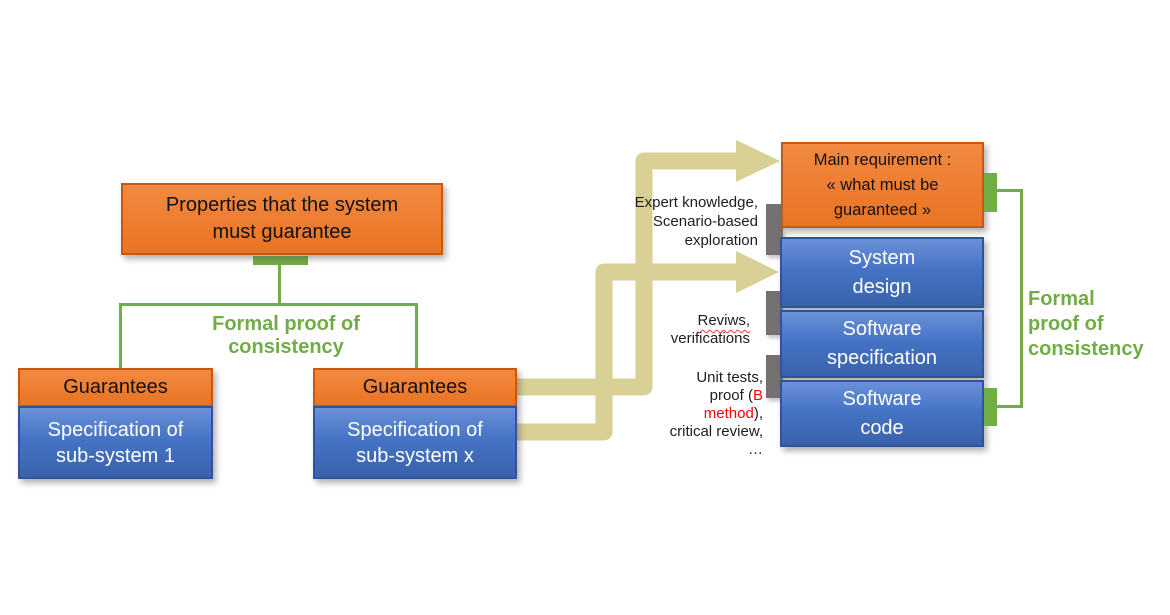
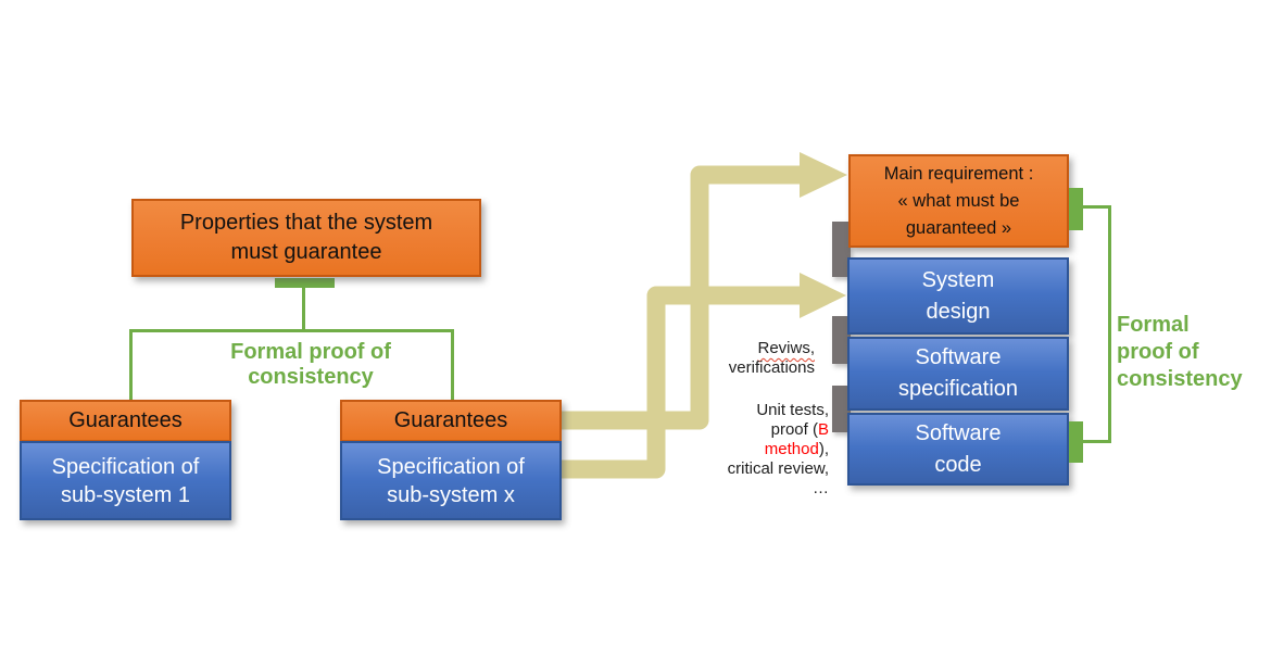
  Properties that the system
  must guarantee
  Formal proof of
  consistency
  Guarantees
  Specification of
  sub-system 1
  Guarantees
  Specification of
  sub-system x
- Expert knowledge,
- Scenario-based
- exploration
  Reviws,
  verifications
  Unit tests,
  proof (B
  method),
  critical review,
  …
  Main requirement :
  « what must be
  guaranteed »
  System
  design
  Software
  specification
  Software
  code
  Formal
  proof of
  consistency
